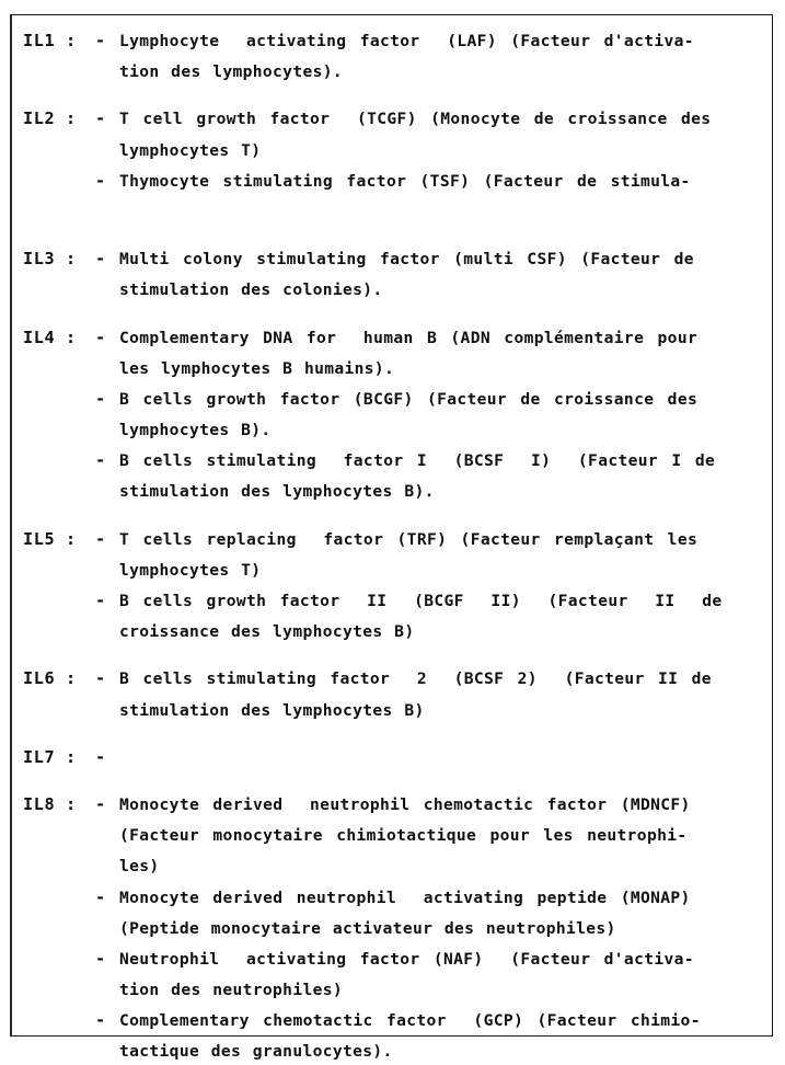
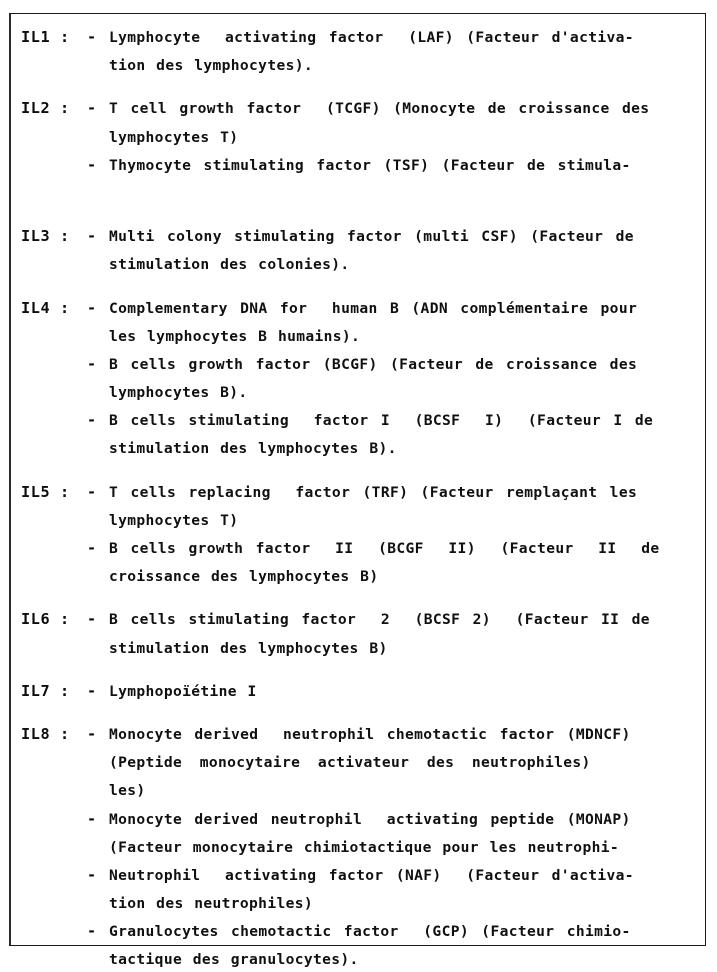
  IL1 :
  -
  Lymphocyte activating factor (LAF) (Facteur d'activa-
  tion des lymphocytes).
  IL2 :
  -
  T cell growth factor (TCGF) (Monocyte de croissance des
  lymphocytes T)
  -
  Thymocyte stimulating factor (TSF) (Facteur de stimula-
  IL3 :
  -
  Multi colony stimulating factor (multi CSF) (Facteur de
  stimulation des colonies).
  IL4 :
  -
  Complementary DNA for human B (ADN complémentaire pour
  les lymphocytes B humains).
  -
  B cells growth factor (BCGF) (Facteur de croissance des
  lymphocytes B).
  -
  B cells stimulating factor I (BCSF I) (Facteur I de
  stimulation des lymphocytes B).
  IL5 :
  -
  T cells replacing factor (TRF) (Facteur remplaçant les
  lymphocytes T)
  -
  B cells growth factor II (BCGF II) (Facteur II de
  croissance des lymphocytes B)
  IL6 :
  -
  B cells stimulating factor 2 (BCSF 2) (Facteur II de
  stimulation des lymphocytes B)
  IL7 :
  -
+ Lymphopoïétine I
  IL8 :
  -
  Monocyte derived neutrophil chemotactic factor (MDNCF)
- (Facteur monocytaire chimiotactique pour les neutrophi-
+ (Peptide monocytaire activateur des neutrophiles)
  les)
  -
  Monocyte derived neutrophil activating peptide (MONAP)
- (Peptide monocytaire activateur des neutrophiles)
+ (Facteur monocytaire chimiotactique pour les neutrophi-
  -
  Neutrophil activating factor (NAF) (Facteur d'activa-
  tion des neutrophiles)
  -
- Complementary chemotactic factor (GCP) (Facteur chimio-
+ Granulocytes chemotactic factor (GCP) (Facteur chimio-
  tactique des granulocytes).
